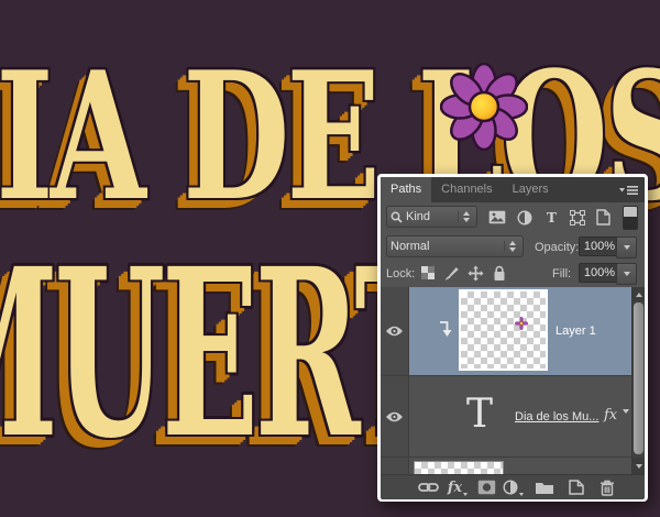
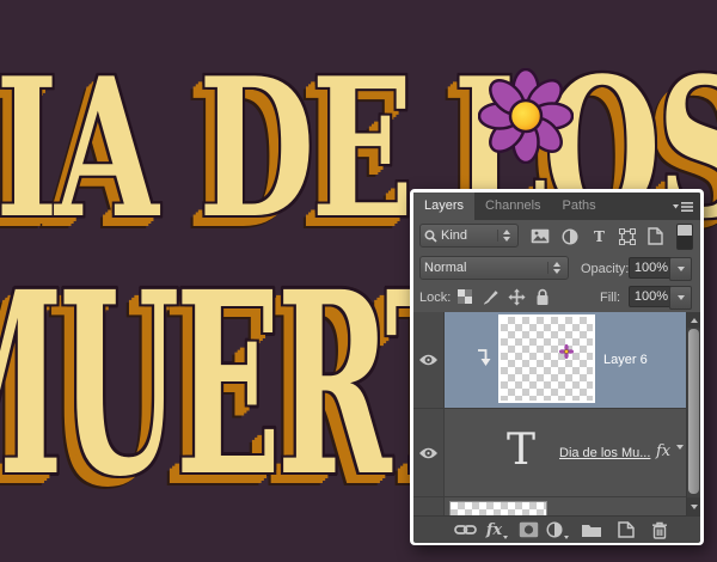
  IA DEOS
- Paths
+ Layers
  Channels
- Layers
+ Paths
  Kind
  T
  Normal
  Opacity:
  100%
  Lock:
  Fill:
  100%
- Layer 1
+ Layer 6
  T
  Dia de los Mu...
  fx
  fx
